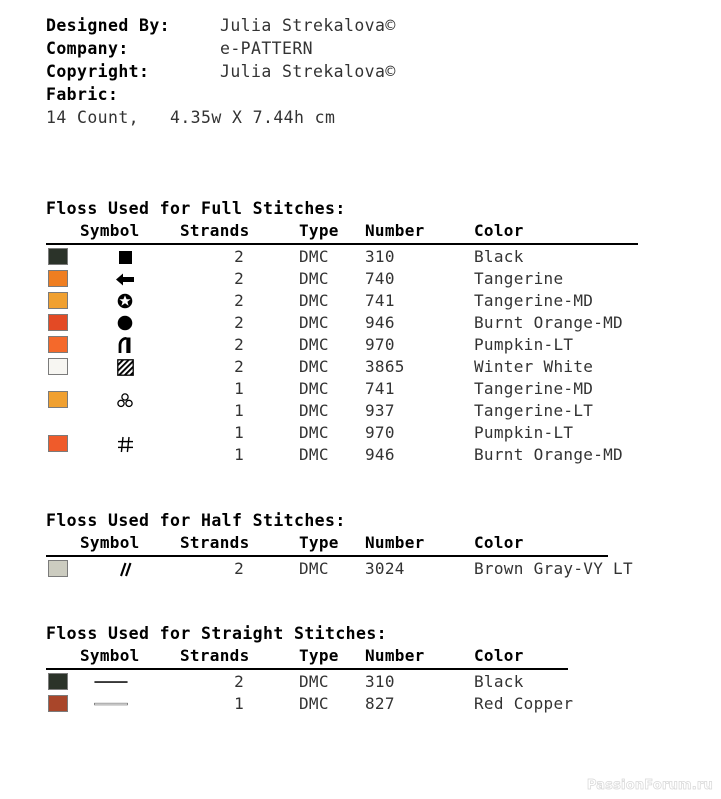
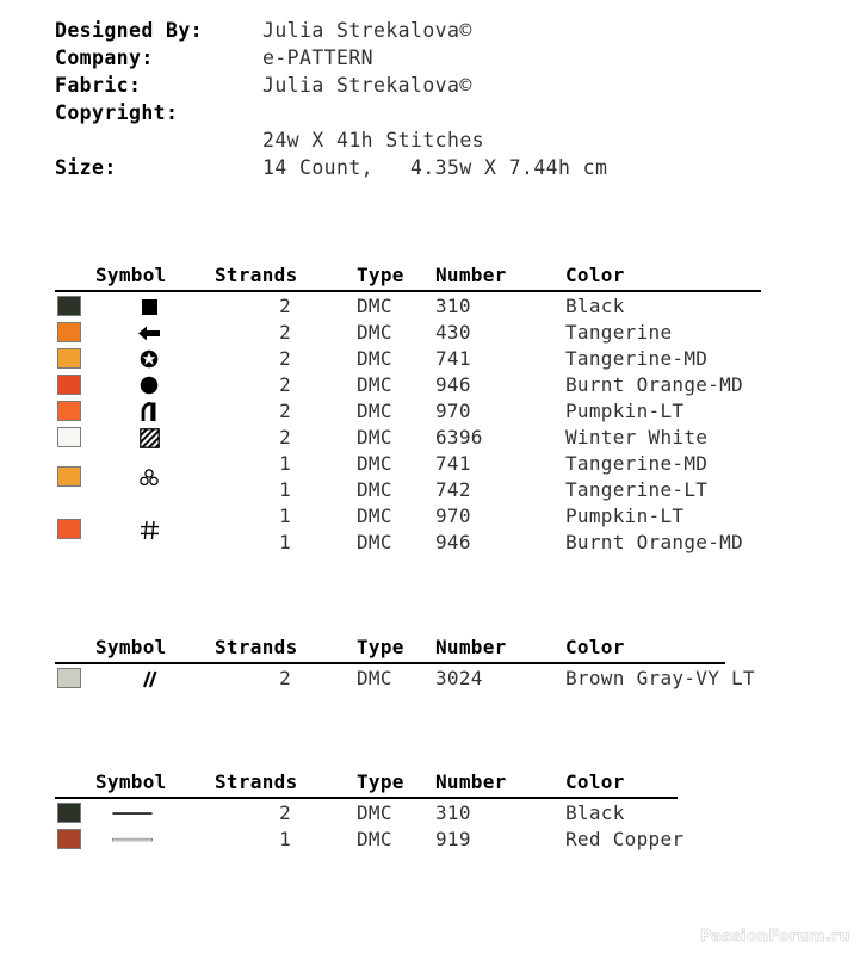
  Designed By:
  Julia Strekalova©
  Company:
  e-PATTERN
- Copyright:
+ Fabric:
  Julia Strekalova©
- Fabric:
+ Copyright:
+ 24w X 41h Stitches
+ Size:
  14 Count, 4.35w X 7.44h cm
- Floss Used for Full Stitches:
  Symbol
  Strands
  Type
  Number
  Color
  2
  DMC
  310
  Black
  2
  DMC
- 740
+ 430
  Tangerine
  2
  DMC
  741
  Tangerine-MD
  2
  DMC
  946
  Burnt Orange-MD
  2
  DMC
  970
  Pumpkin-LT
  2
  DMC
- 3865
+ 6396
  Winter White
  1
  DMC
  741
  Tangerine-MD
  1
  DMC
- 937
+ 742
  Tangerine-LT
  1
  DMC
  970
  Pumpkin-LT
  1
  DMC
  946
  Burnt Orange-MD
- Floss Used for Half Stitches:
  Symbol
  Strands
  Type
  Number
  Color
  2
  DMC
  3024
  Brown Gray-VY LT
- Floss Used for Straight Stitches:
  Symbol
  Strands
  Type
  Number
  Color
  2
  DMC
  310
  Black
  1
  DMC
- 827
+ 919
  Red Copper
  PassionForum.ru
